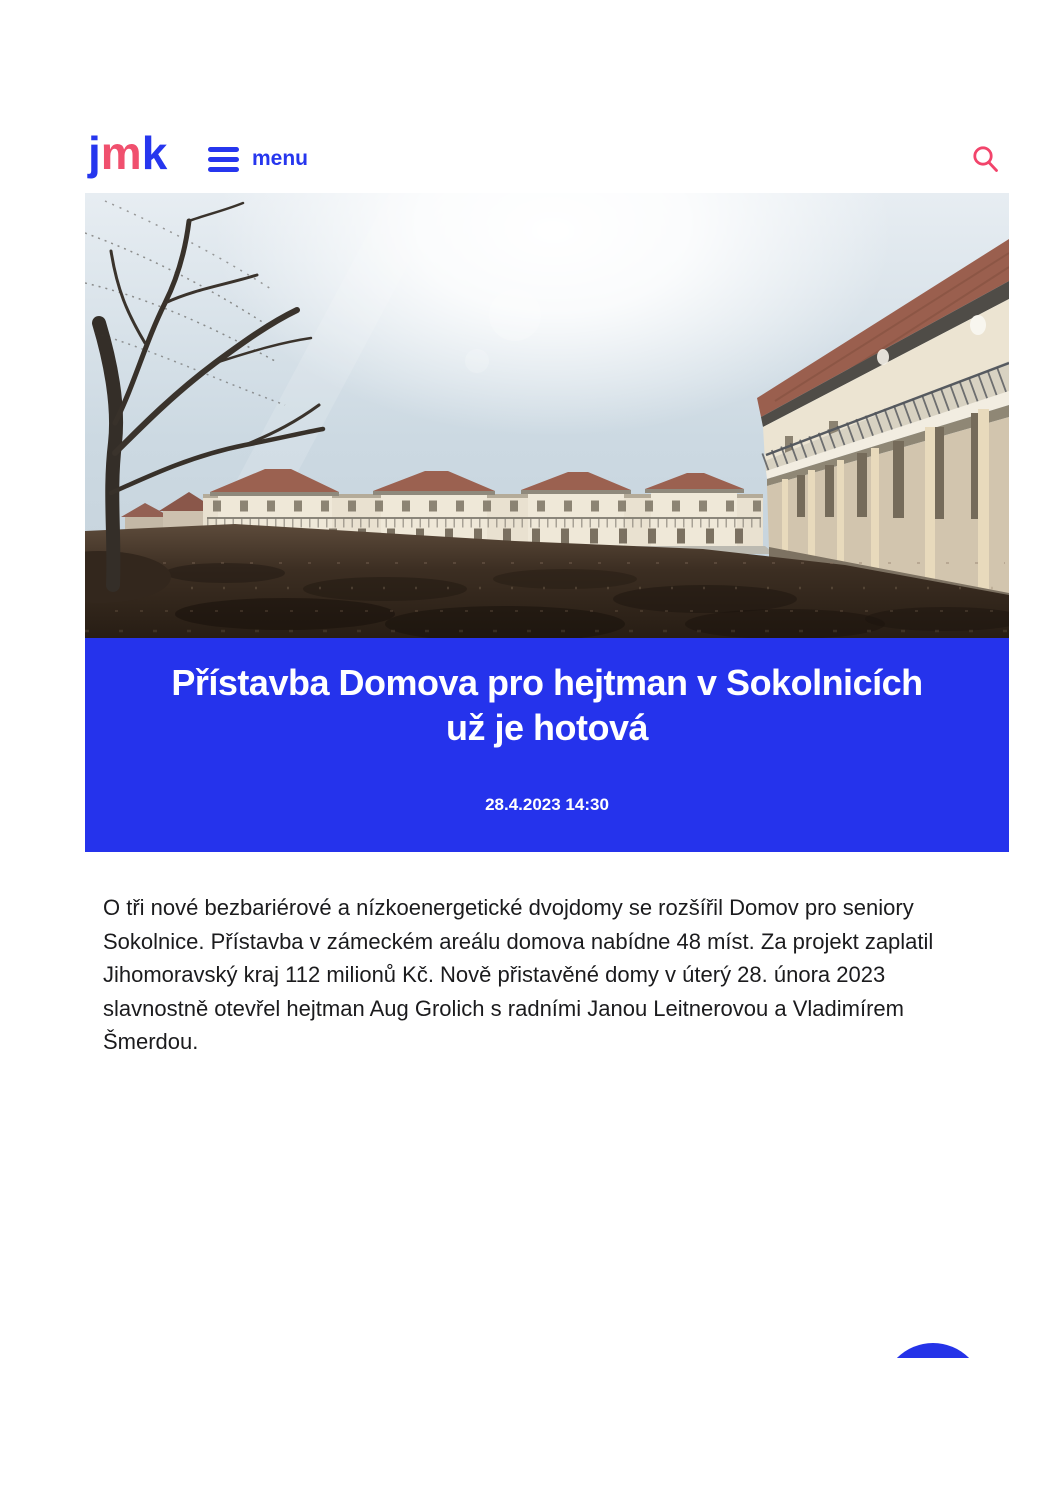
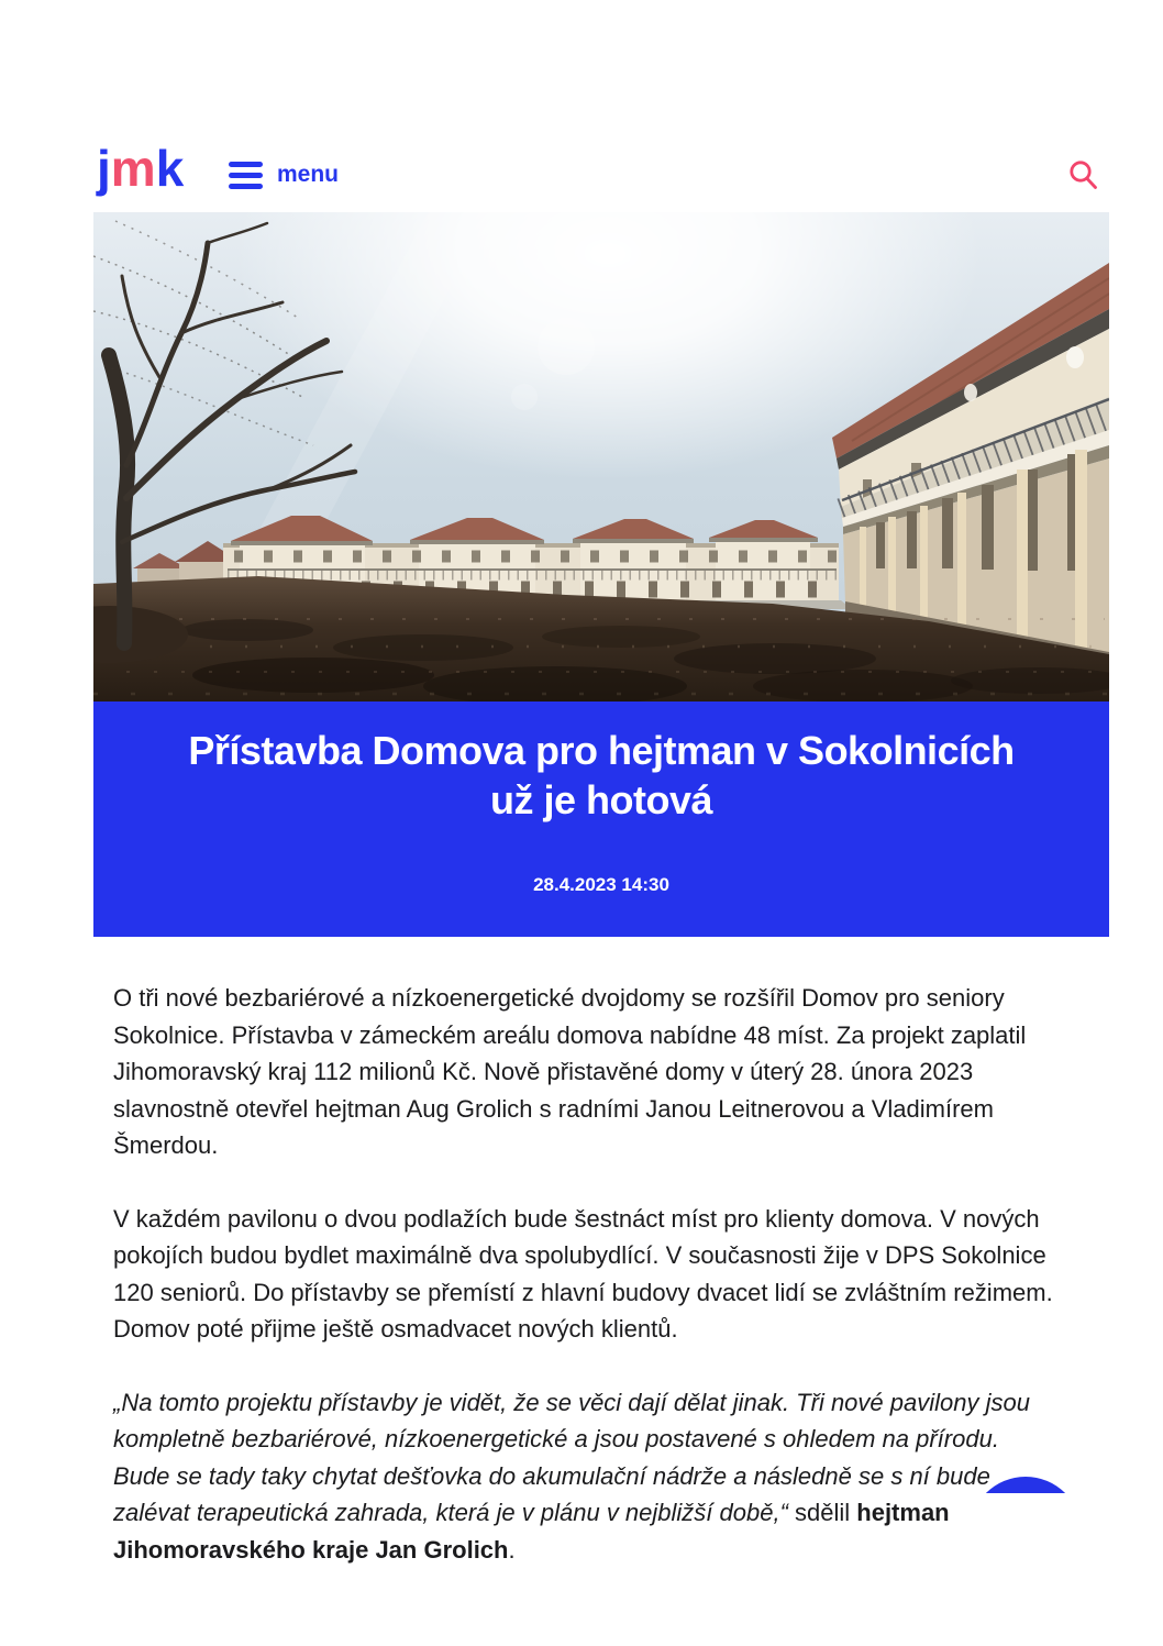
  jmk
  menu
  Přístavba Domova pro hejtman v Sokolnicích
  už je hotová
  28.4.2023 14:30
  O tři nové bezbariérové a nízkoenergetické dvojdomy se rozšířil Domov pro seniory Sokolnice. Přístavba v zámeckém areálu domova nabídne 48 míst. Za projekt zaplatil Jihomoravský kraj 112 milionů Kč. Nově přistavěné domy v úterý 28. února 2023 slavnostně otevřel hejtman Aug Grolich s radními Janou Leitnerovou a Vladimírem Šmerdou.
+ V každém pavilonu o dvou podlažích bude šestnáct míst pro klienty domova. V nových pokojích budou bydlet maximálně dva spolubydlící. V současnosti žije v DPS Sokolnice 120 seniorů. Do přístavby se přemístí z hlavní budovy dvacet lidí se zvláštním režimem. Domov poté přijme ještě osmadvacet nových klientů.
+ „Na tomto projektu přístavby je vidět, že se věci dají dělat jinak. Tři nové pavilony jsou kompletně bezbariérové, nízkoenergetické a jsou postavené s ohledem na přírodu. Bude se tady taky chytat dešťovka do akumulační nádrže a následně se s ní bude zalévat terapeutická zahrada, která je v plánu v nejbližší době,“ sdělil hejtman Jihomoravského kraje Jan Grolich.
